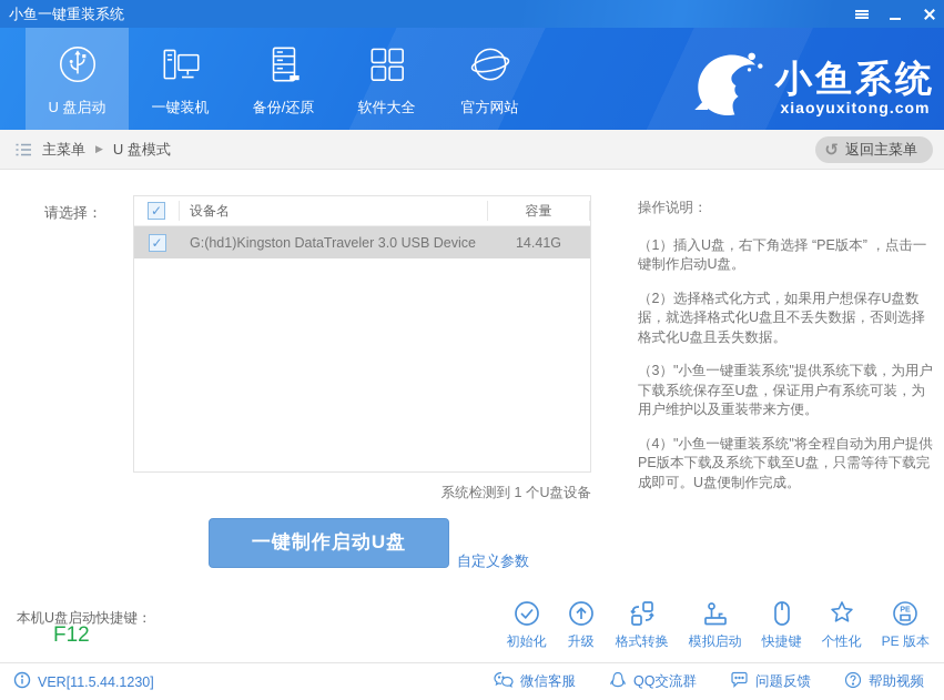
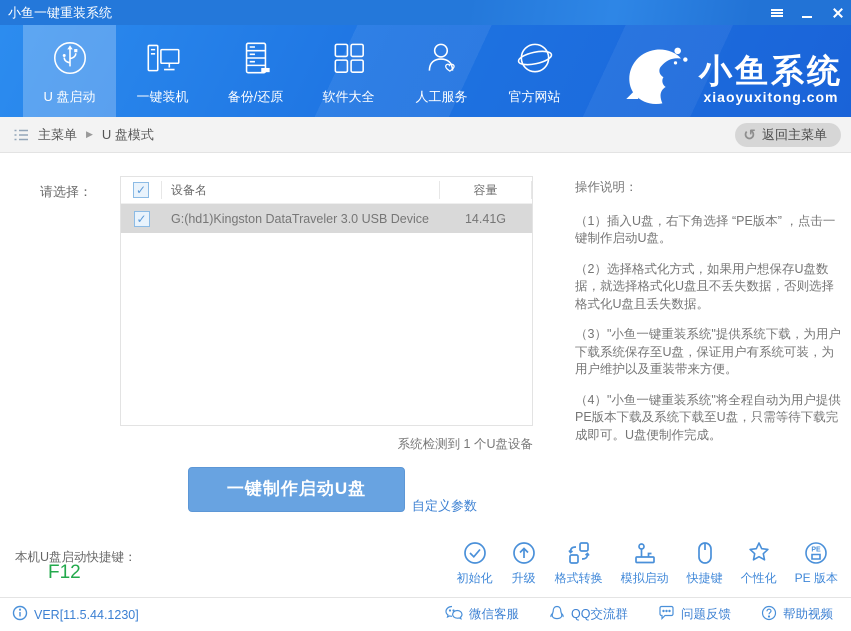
  小鱼一键重装系统
  U 盘启动
  一键装机
  备份/还原
  软件大全
+ 人工服务
  官方网站
  小鱼系统
  xiaoyuxitong.com
  主菜单
  ▶
  U 盘模式
  ↺
  返回主菜单
  请选择：
  设备名
  容量
  G:(hd1)Kingston DataTraveler 3.0 USB Device
  14.41G
  系统检测到 1 个U盘设备
  一键制作启动U盘
  自定义参数
  操作说明：
  （1）插入U盘，右下角选择 “PE版本” ，点击一键制作启动U盘。
  （2）选择格式化方式，如果用户想保存U盘数据，就选择格式化U盘且不丢失数据，否则选择格式化U盘且丢失数据。
  （3）"小鱼一键重装系统"提供系统下载，为用户下载系统保存至U盘，保证用户有系统可装，为用户维护以及重装带来方便。
  （4）"小鱼一键重装系统"将全程自动为用户提供PE版本下载及系统下载至U盘，只需等待下载完成即可。U盘便制作完成。
  本机U盘启动快捷键：
  F12
  初始化
  升级
  格式转换
  模拟启动
  快捷键
  个性化
  PE 版本
  VER[11.5.44.1230]
  微信客服
  QQ交流群
  问题反馈
  帮助视频
